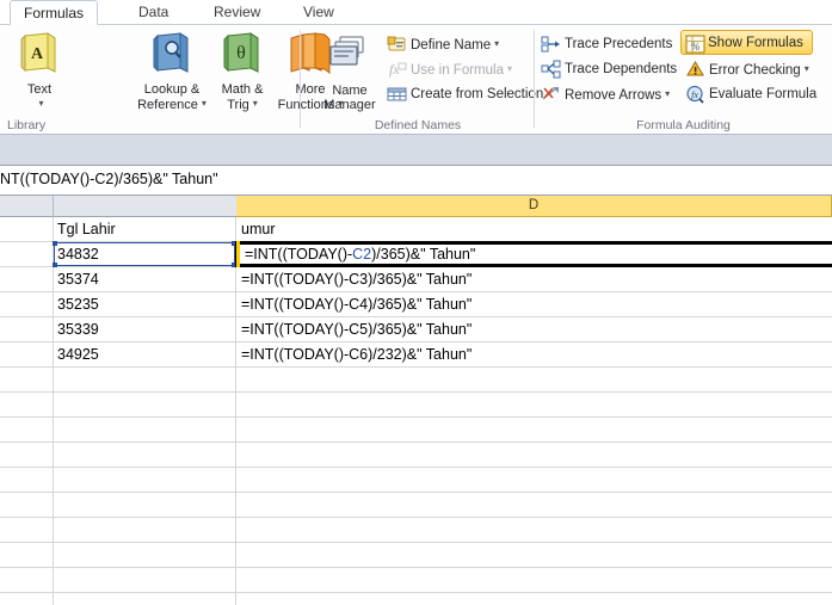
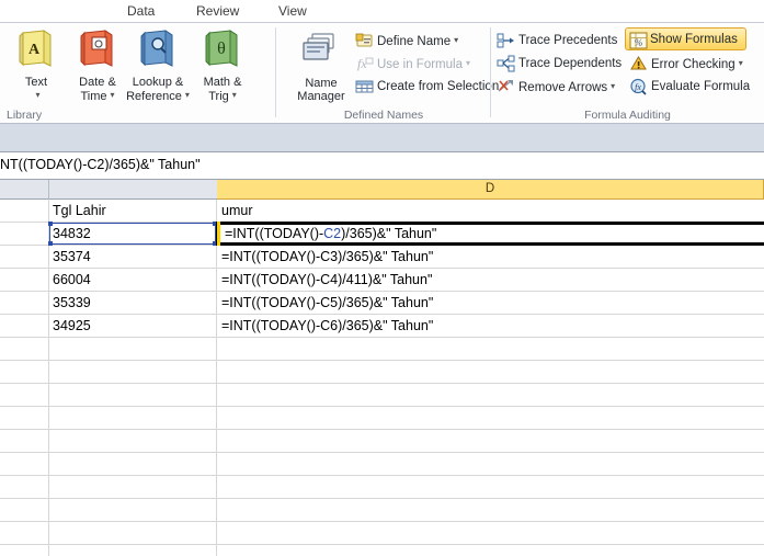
- Formulas
  Data
  Review
  View
  A
  Text
  ▾
+ Date &
+ Time ▾
  Lookup &
  Reference ▾
  θ
  Math &
  Trig ▾
- More
- Functions ▾
  Library
  Name
  Manager
  Define Name ▾
  fx
  Use in Formula ▾
  Create from Selection
  Defined Names
  Trace Precedents
  Trace Dependents
  Remove Arrows ▾
  %
  Show Formulas
  Error Checking ▾
  fx
  Evaluate Formula
  Formula Auditing
  NT((TODAY()-C2)/365)&" Tahun"
  D
  Tgl Lahir
  umur
  34832
  =INT((TODAY()-C2)/365)&" Tahun"
  35374
  =INT((TODAY()-C3)/365)&" Tahun"
- 35235
+ 66004
- =INT((TODAY()-C4)/365)&" Tahun"
+ =INT((TODAY()-C4)/411)&" Tahun"
  35339
  =INT((TODAY()-C5)/365)&" Tahun"
  34925
- =INT((TODAY()-C6)/232)&" Tahun"
+ =INT((TODAY()-C6)/365)&" Tahun"
